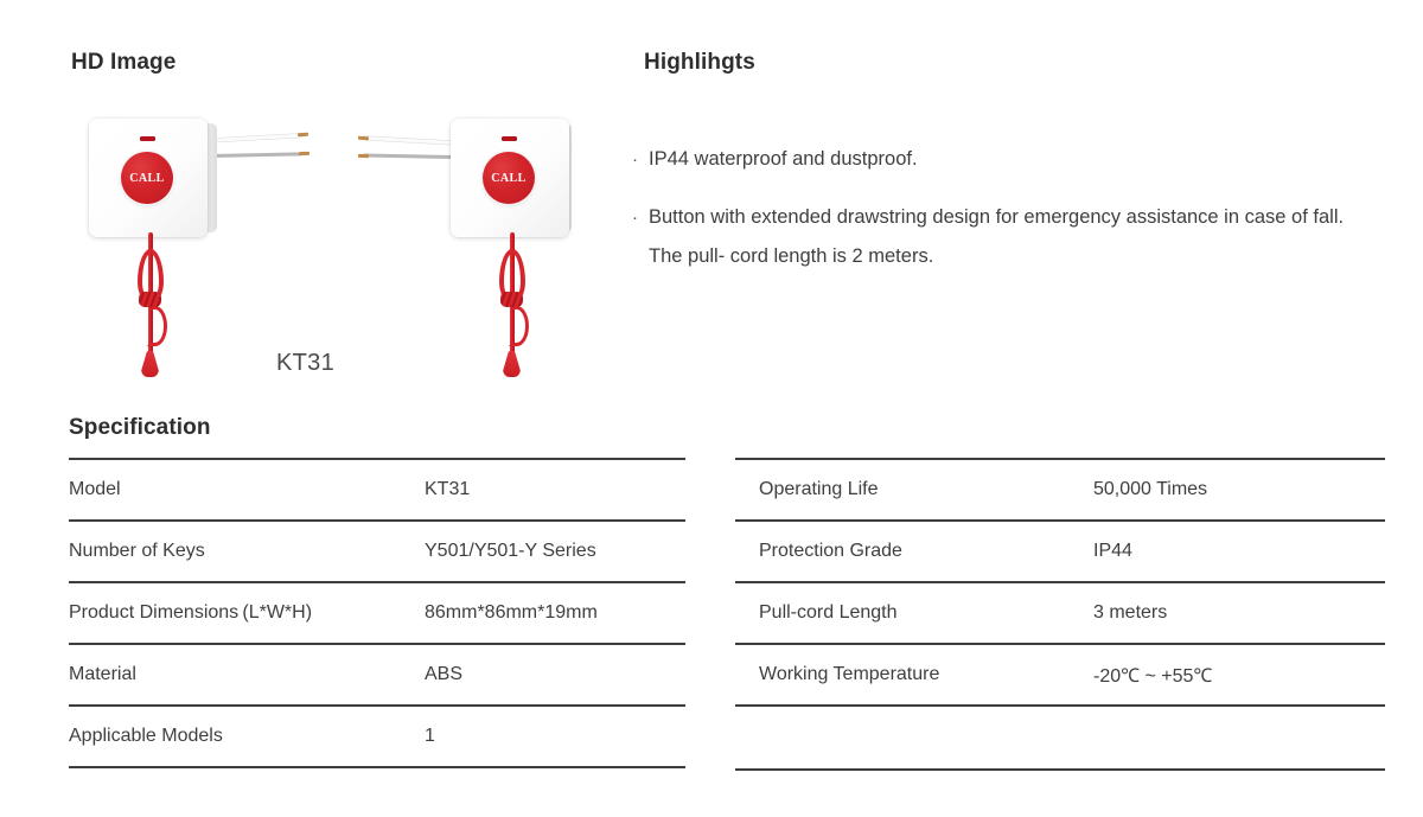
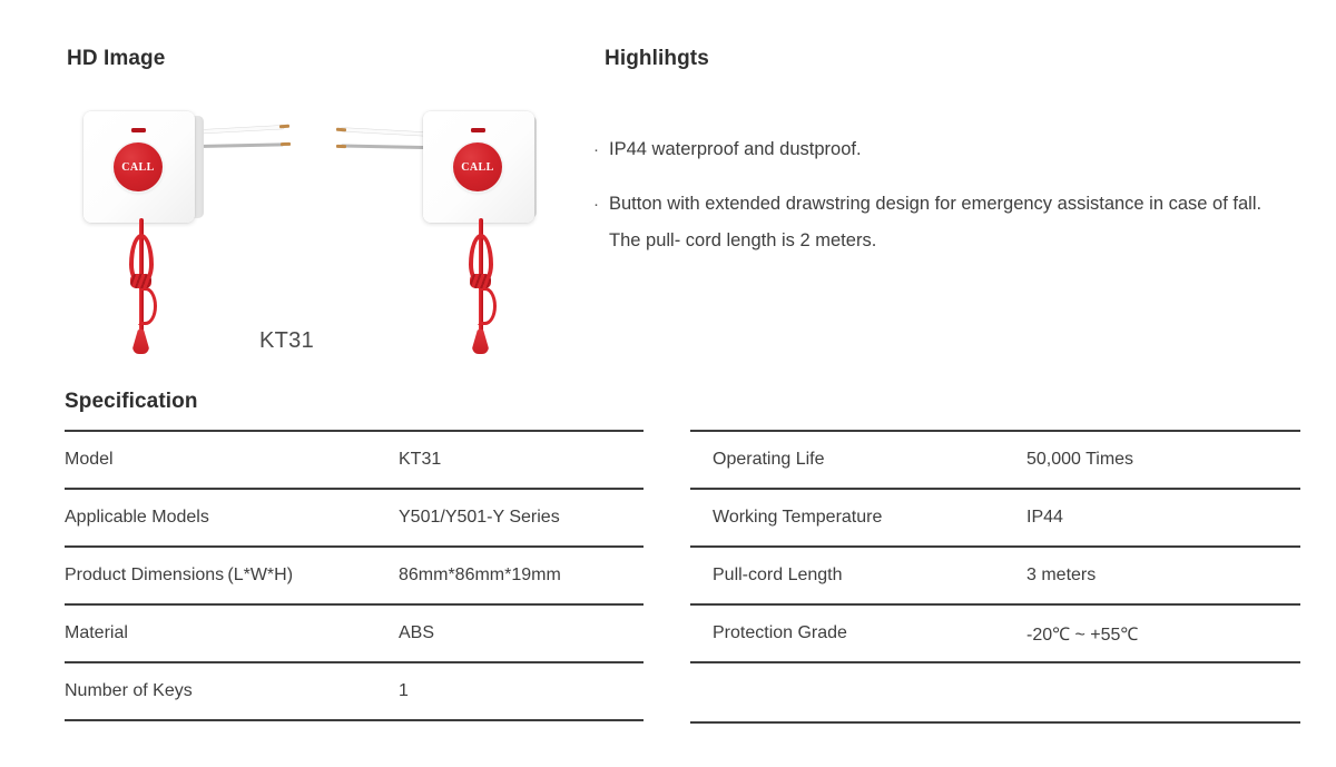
  HD Image
  Highlihgts
  Specification
  ·
  IP44 waterproof and dustproof.
  ·
  Button with extended drawstring design for emergency assistance in case of fall. The pull- cord length is 2 meters.
  CALL
  CALL
  KT31
  Model	KT31
- Number of Keys	Y501/Y501-Y Series
+ Applicable Models	Y501/Y501-Y Series
  Product Dimensions (L*W*H)	86mm*86mm*19mm
  Material	ABS
- Applicable Models	1
+ Number of Keys	1
  Operating Life	50,000 Times
- Protection Grade	IP44
+ Working Temperature	IP44
  Pull-cord Length	3 meters
- Working Temperature	-20℃ ~ +55℃
+ Protection Grade	-20℃ ~ +55℃
